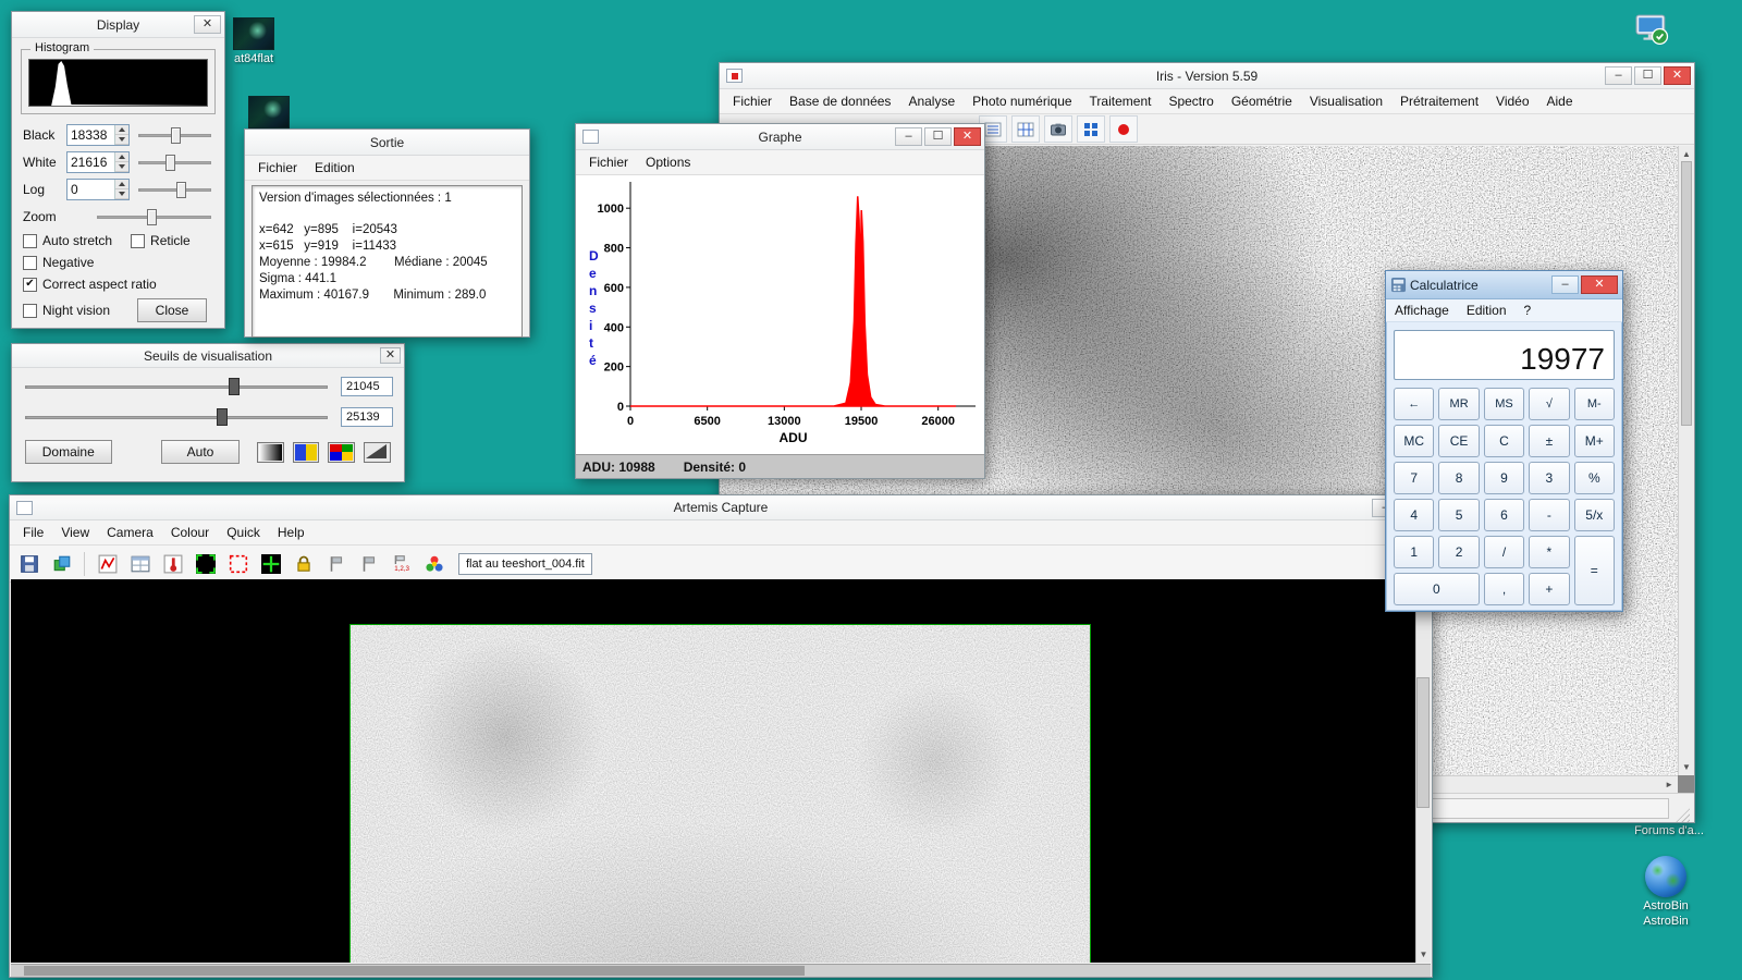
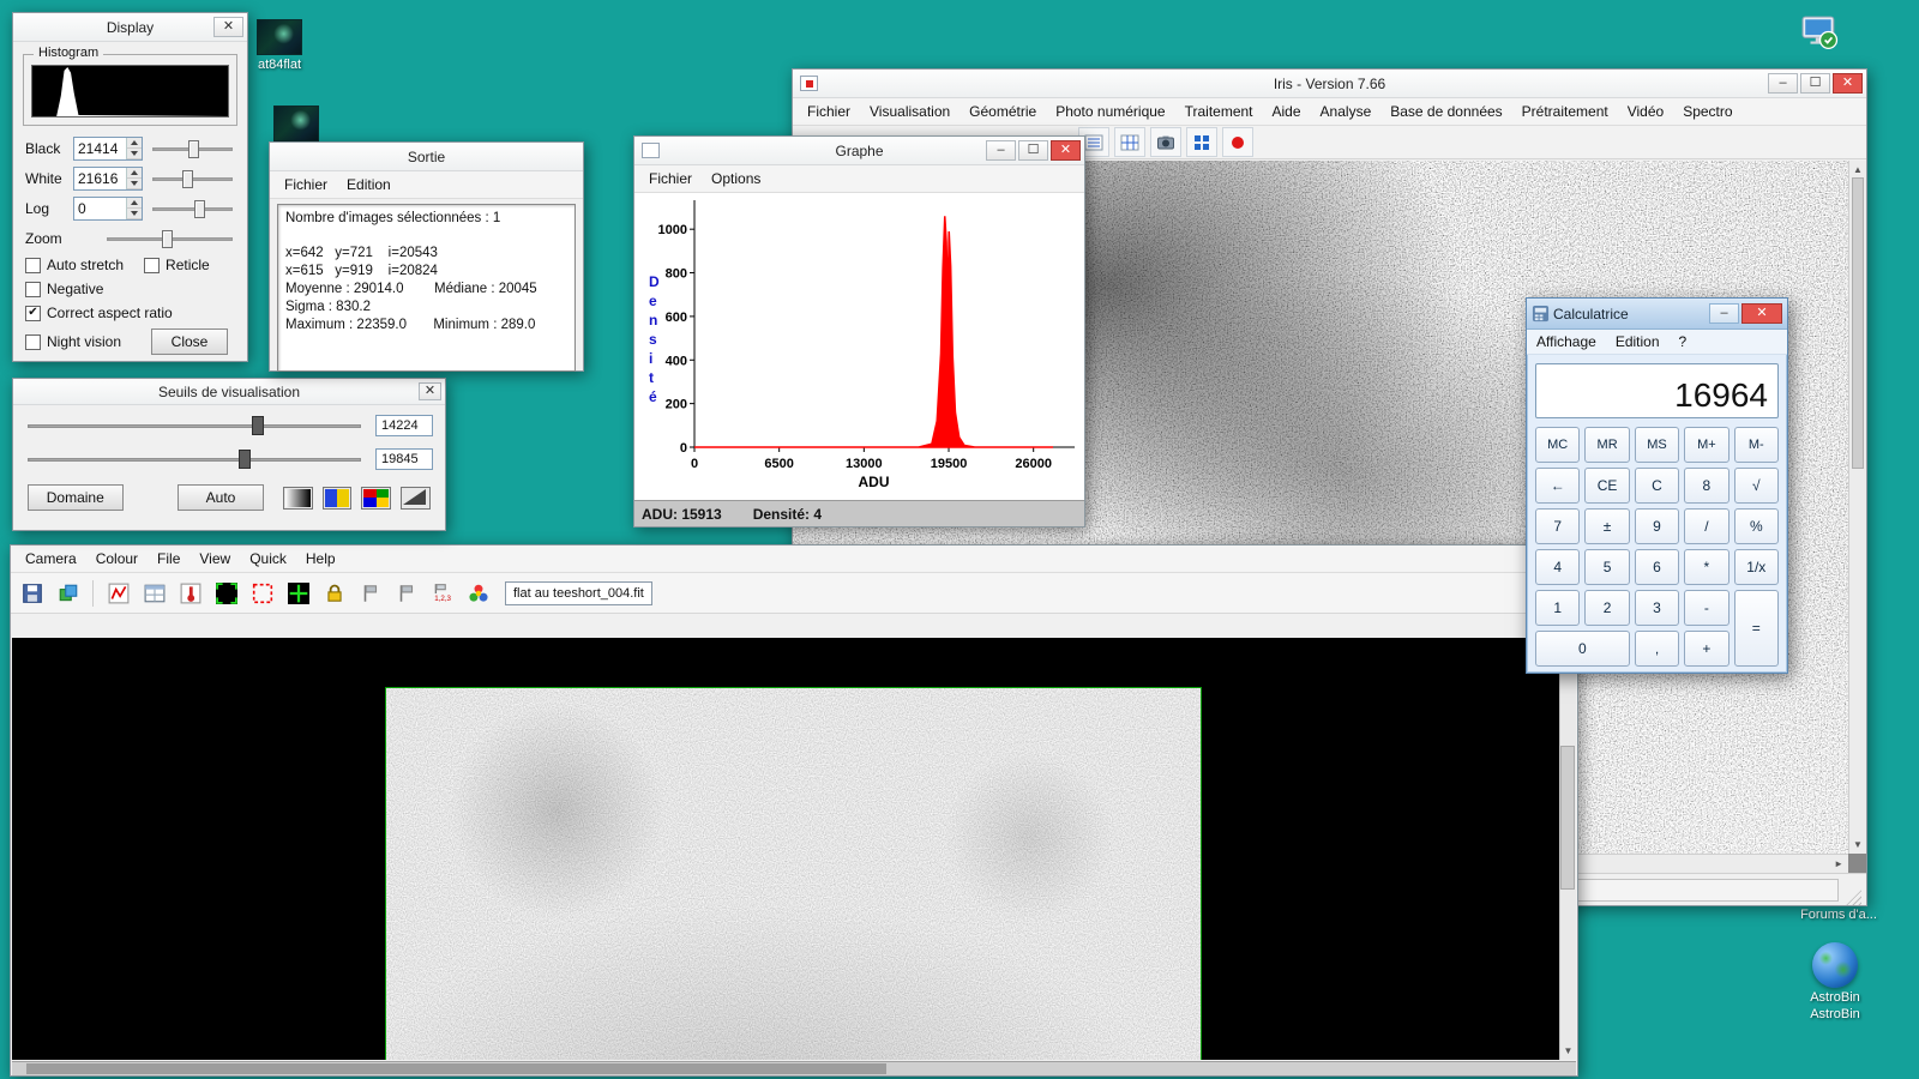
  at84flat
  Forums d'a...
  AstroBin
  AstroBin
- Iris - Version 5.59
+ Iris - Version 7.66
  –
  ☐
  ✕
  Fichier
- Base de données
+ Visualisation
- Analyse
+ Géométrie
  Photo numérique
  Traitement
- Spectro
+ Aide
- Géométrie
+ Analyse
- Visualisation
+ Base de données
  Prétraitement
  Vidéo
- Aide
+ Spectro
  ▲
  ▼
  ►
- Artemis Capture
- File
+ Camera
- View
+ Colour
- Camera
+ File
- Colour
+ View
  Quick
  Help
  flat au teeshort_004.fit
  ▼
  Seuils de visualisation
  ✕
- 21045
+ 14224
- 25139
+ 19845
  Domaine
  Auto
  Display
  ✕
  Histogram
  Black
- 18338
+ 21414
  White
  21616
  Log
  0
  Zoom
  Auto stretch
  Reticle
  Negative
  Correct aspect ratio
  Night vision
  Close
  Sortie
  Fichier
  Edition
- Version d'images sélectionnées : 1
+ Nombre d'images sélectionnées : 1
- x=642 y=895 i=20543
+ x=642 y=721 i=20543
- x=615 y=919 i=11433
+ x=615 y=919 i=20824
- Moyenne : 19984.2 Médiane : 20045
+ Moyenne : 29014.0 Médiane : 20045
- Sigma : 441.1
+ Sigma : 830.2
- Maximum : 40167.9 Minimum : 289.0
+ Maximum : 22359.0 Minimum : 289.0
  Graphe
  –
  ☐
  ✕
  Fichier
  Options
  0
  200
  400
  600
  800
  1000
  0
  6500
  13000
  19500
  26000
  ADU
  D
  e
  n
  s
  i
  t
  é
- ADU: 10988
+ ADU: 15913
- Densité: 0
+ Densité: 4
  Calculatrice
  –
  ✕
  Affichage
  Edition
  ?
- 19977
+ 16964
- ←
+ MC
  MR
  MS
- √
+ M+
  M-
- MC
+ ←
  CE
  C
- ±
+ 8
- M+
+ √
  7
- 8
+ ±
  9
- 3
+ /
  %
  4
  5
  6
- -
+ *
- 5/x
+ 1/x
  1
  2
- /
+ 3
- *
+ -
  =
  0
  ,
  +
